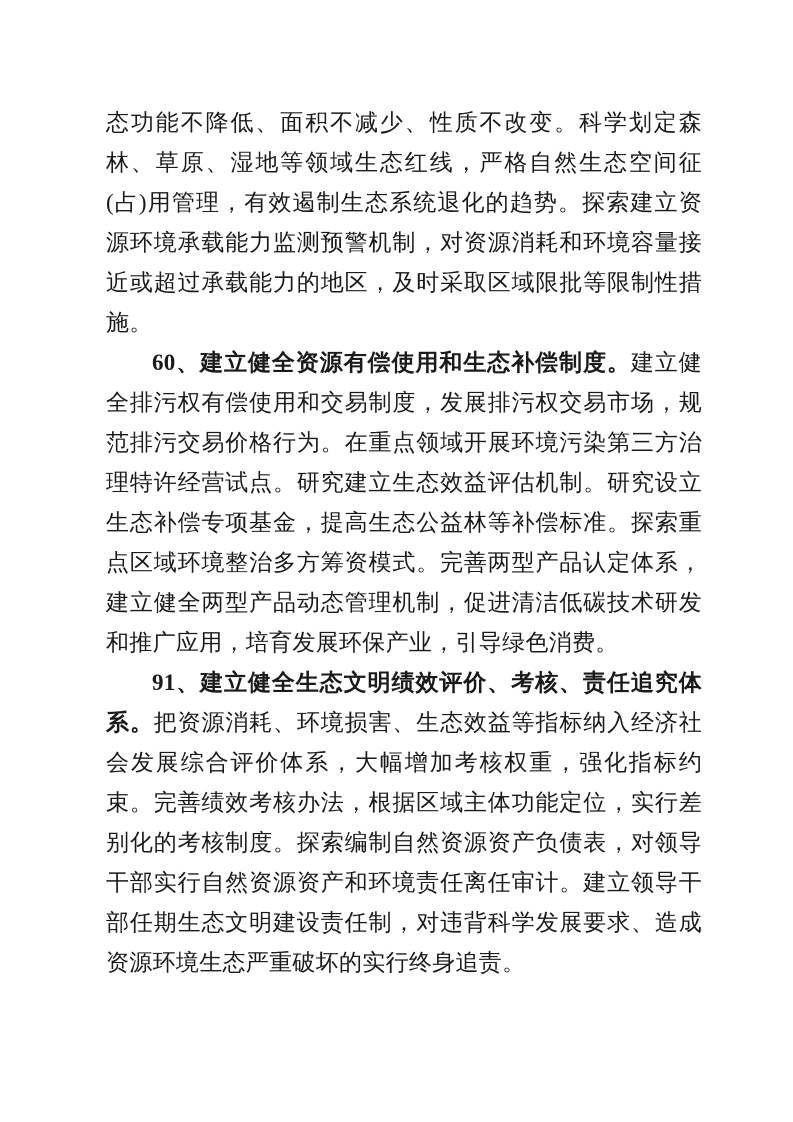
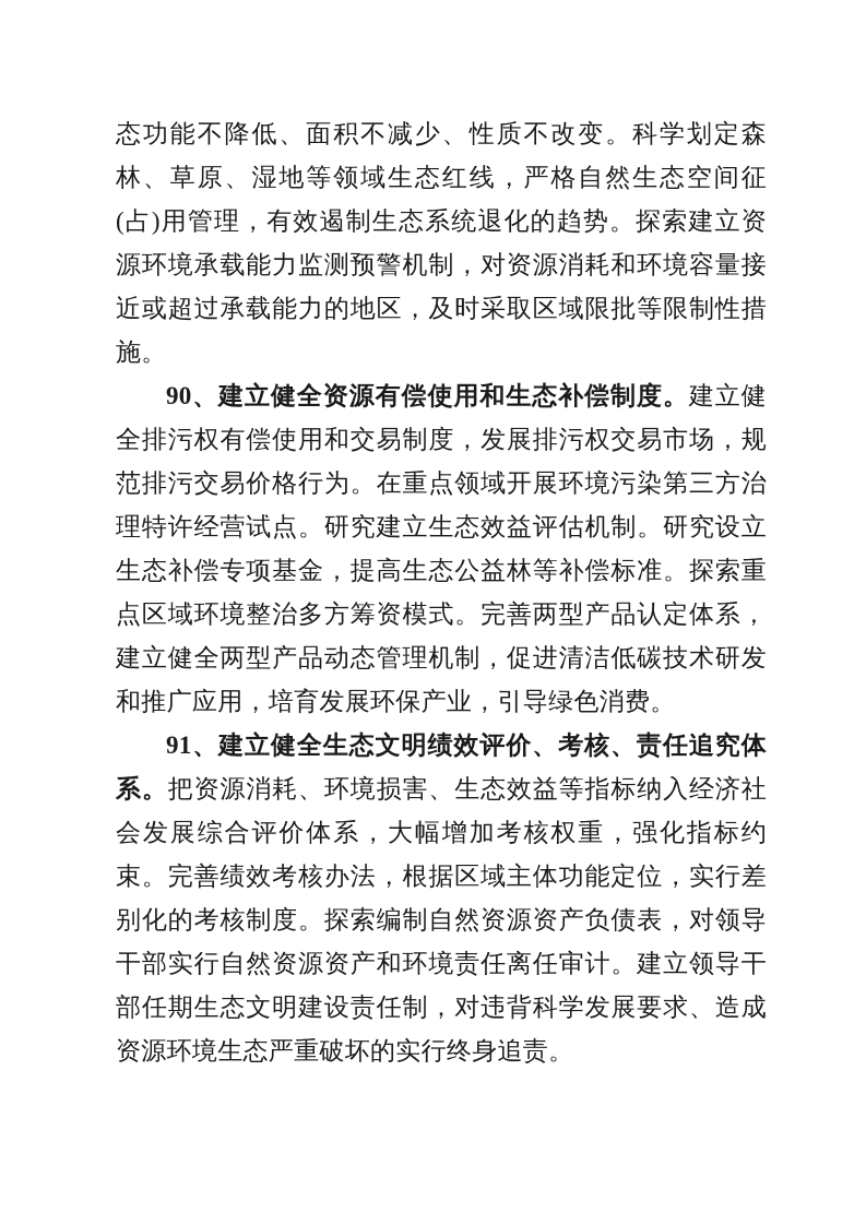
  态功能不降低、面积不减少、性质不改变。科学划定森林、草原、湿地等领域生态红线，严格自然生态空间征(占)用管理，有效遏制生态系统退化的趋势。探索建立资源环境承载能力监测预警机制，对资源消耗和环境容量接近或超过承载能力的地区，及时采取区域限批等限制性措施。
- 60、建立健全资源有偿使用和生态补偿制度。建立健全排污权有偿使用和交易制度，发展排污权交易市场，规范排污交易价格行为。在重点领域开展环境污染第三方治理特许经营试点。研究建立生态效益评估机制。研究设立生态补偿专项基金，提高生态公益林等补偿标准。探索重点区域环境整治多方筹资模式。完善两型产品认定体系，建立健全两型产品动态管理机制，促进清洁低碳技术研发和推广应用，培育发展环保产业，引导绿色消费。
+ 90、建立健全资源有偿使用和生态补偿制度。建立健全排污权有偿使用和交易制度，发展排污权交易市场，规范排污交易价格行为。在重点领域开展环境污染第三方治理特许经营试点。研究建立生态效益评估机制。研究设立生态补偿专项基金，提高生态公益林等补偿标准。探索重点区域环境整治多方筹资模式。完善两型产品认定体系，建立健全两型产品动态管理机制，促进清洁低碳技术研发和推广应用，培育发展环保产业，引导绿色消费。
  91、建立健全生态文明绩效评价、考核、责任追究体系。把资源消耗、环境损害、生态效益等指标纳入经济社会发展综合评价体系，大幅增加考核权重，强化指标约束。完善绩效考核办法，根据区域主体功能定位，实行差别化的考核制度。探索编制自然资源资产负债表，对领导干部实行自然资源资产和环境责任离任审计。建立领导干部任期生态文明建设责任制，对违背科学发展要求、造成资源环境生态严重破坏的实行终身追责。
